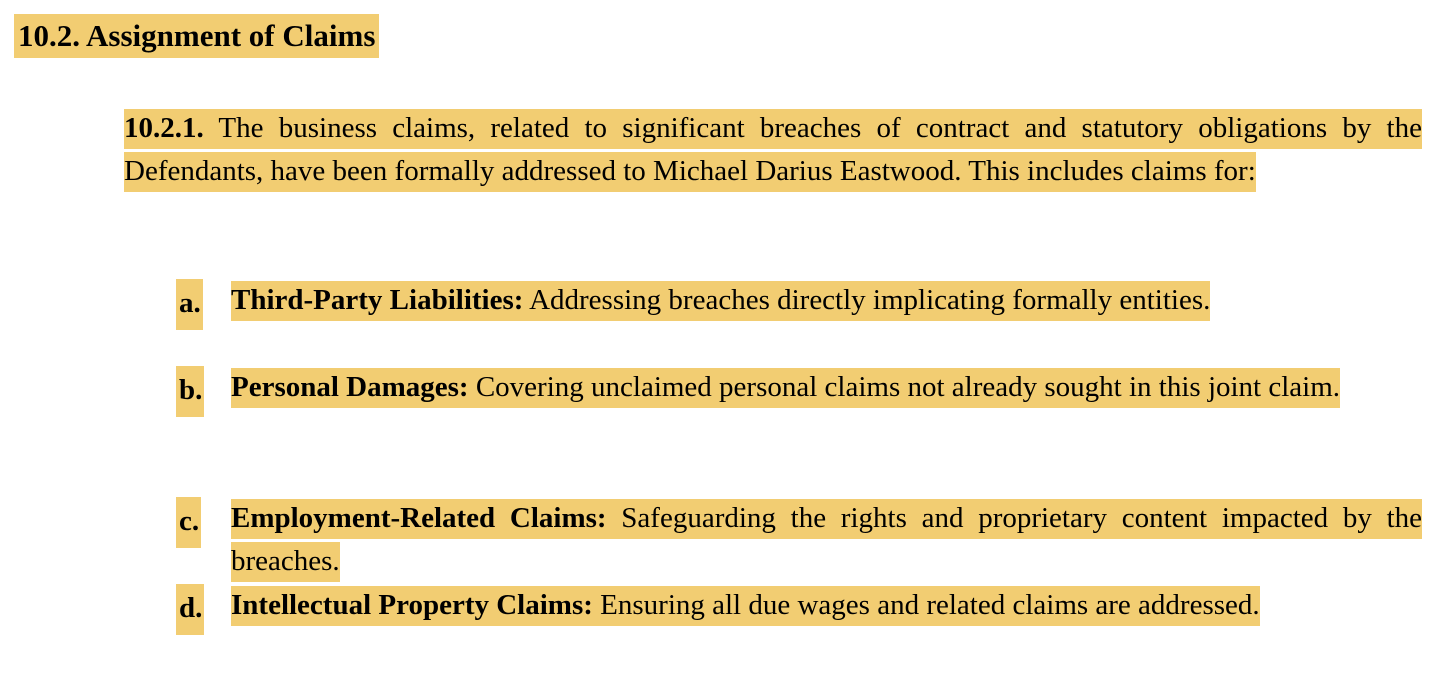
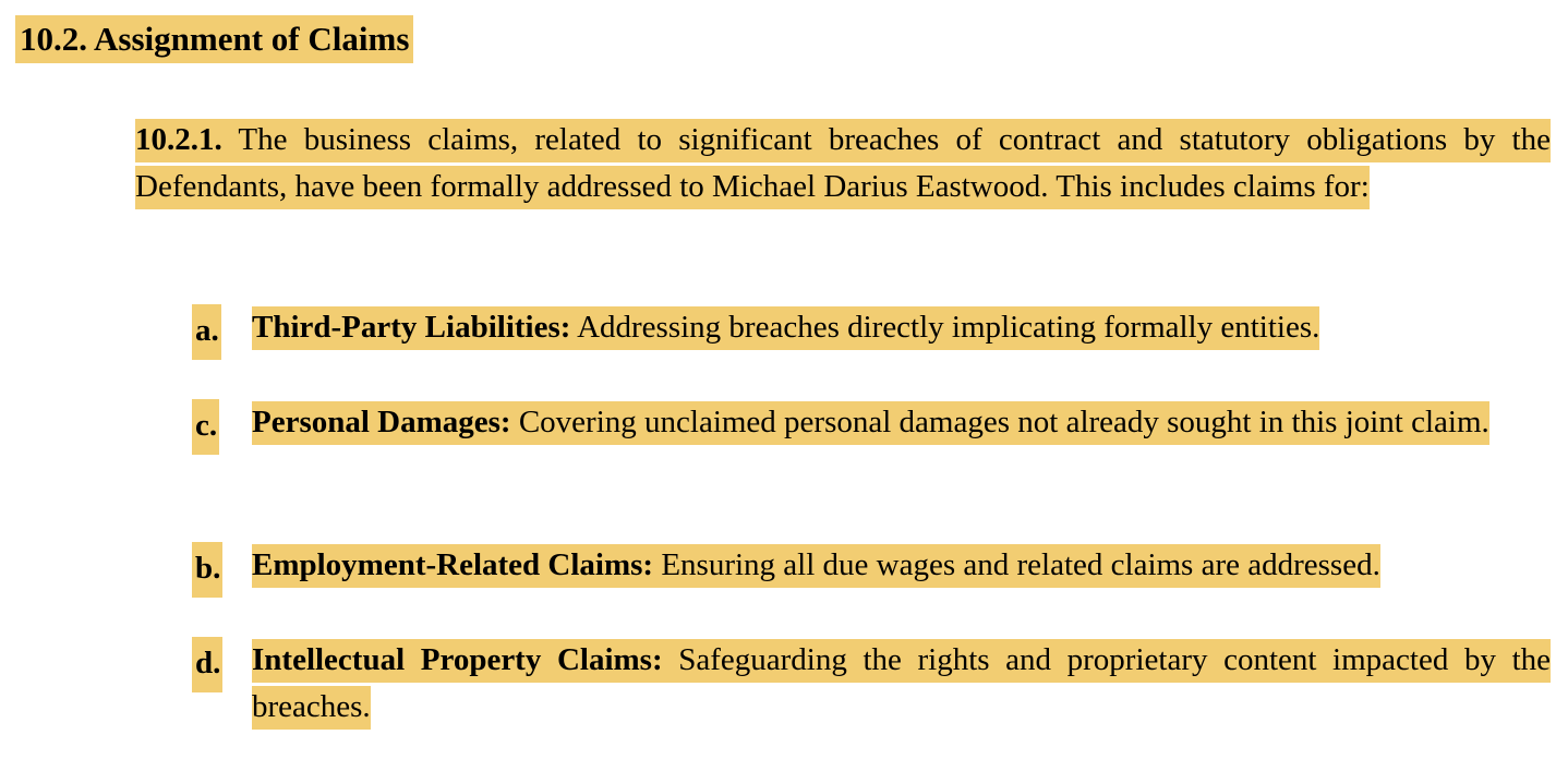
  10.2. Assignment of Claims
  10.2.1. The business claims, related to significant breaches of contract and statutory obligations by the Defendants, have been formally addressed to Michael Darius Eastwood. This includes claims for:
  a.
  Third-Party Liabilities: Addressing breaches directly implicating formally entities.
- b.
+ c.
- Personal Damages: Covering unclaimed personal claims not already sought in this joint claim.
+ Personal Damages: Covering unclaimed personal damages not already sought in this joint claim.
- c.
+ b.
- Employment-Related Claims: Safeguarding the rights and proprietary content impacted by the breaches.
+ Employment-Related Claims: Ensuring all due wages and related claims are addressed.
  d.
- Intellectual Property Claims: Ensuring all due wages and related claims are addressed.
+ Intellectual Property Claims: Safeguarding the rights and proprietary content impacted by the breaches.
